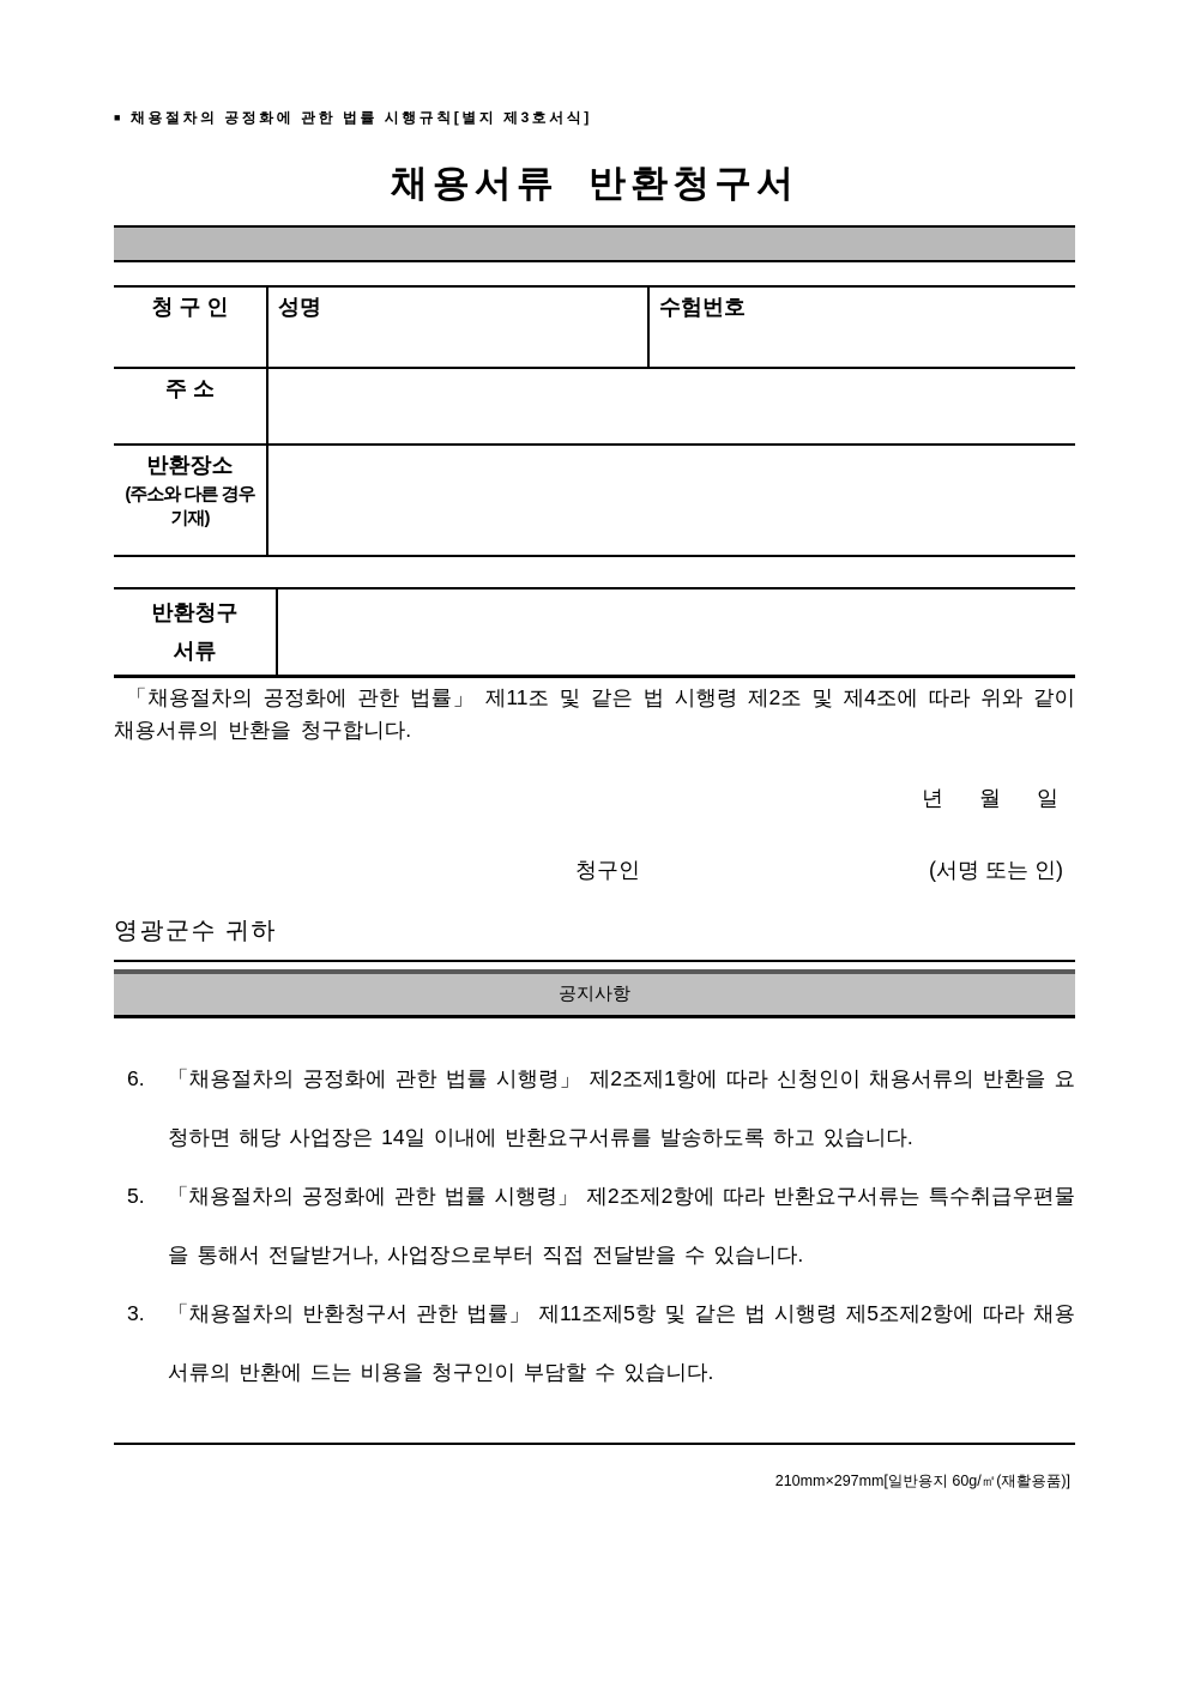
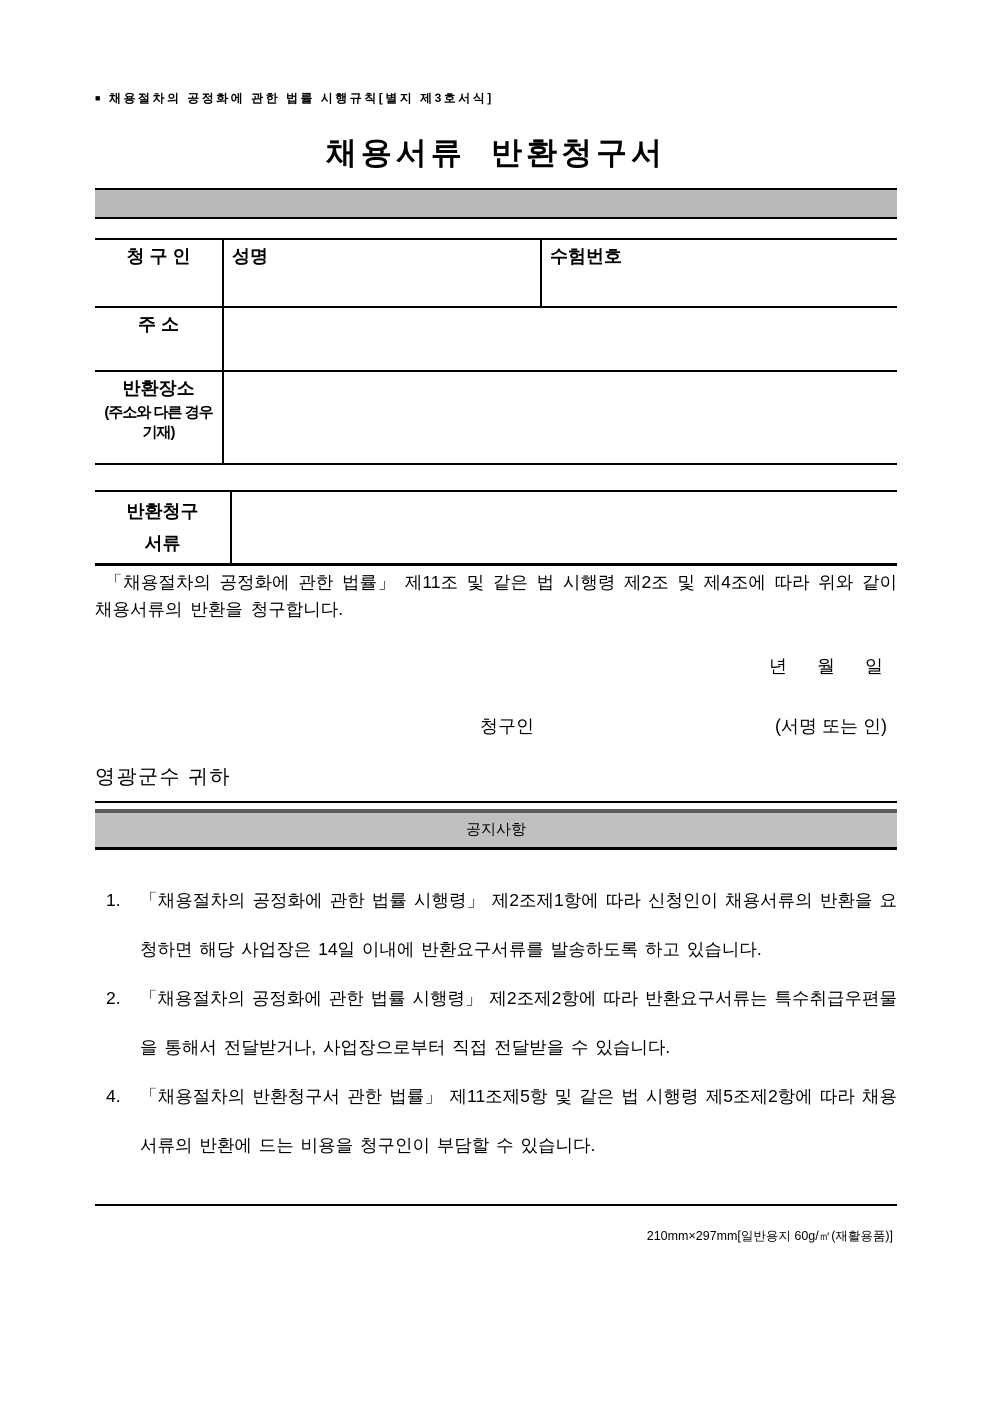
  ■ 채용절차의 공정화에 관한 법률 시행규칙[별지 제3호서식]
  채용서류 반환청구서
  청 구 인	성명	수험번호
  주 소
  반환장소 (주소와 다른 경우 기재)
  반환청구 서류
  「채용절차의 공정화에 관한 법률」 제11조 및 같은 법 시행령 제2조 및 제4조에 따라 위와 같이 채용서류의 반환을 청구합니다.
  년 월 일
  청구인
  (서명 또는 인)
  영광군수 귀하
  공지사항
- 6.
+ 1.
  「채용절차의 공정화에 관한 법률 시행령」 제2조제1항에 따라 신청인이 채용서류의 반환을 요청하면 해당 사업장은 14일 이내에 반환요구서류를 발송하도록 하고 있습니다.
- 5.
+ 2.
  「채용절차의 공정화에 관한 법률 시행령」 제2조제2항에 따라 반환요구서류는 특수취급우편물을 통해서 전달받거나, 사업장으로부터 직접 전달받을 수 있습니다.
- 3.
+ 4.
  「채용절차의 반환청구서 관한 법률」 제11조제5항 및 같은 법 시행령 제5조제2항에 따라 채용서류의 반환에 드는 비용을 청구인이 부담할 수 있습니다.
  210mm×297mm[일반용지 60g/㎡(재활용품)]
